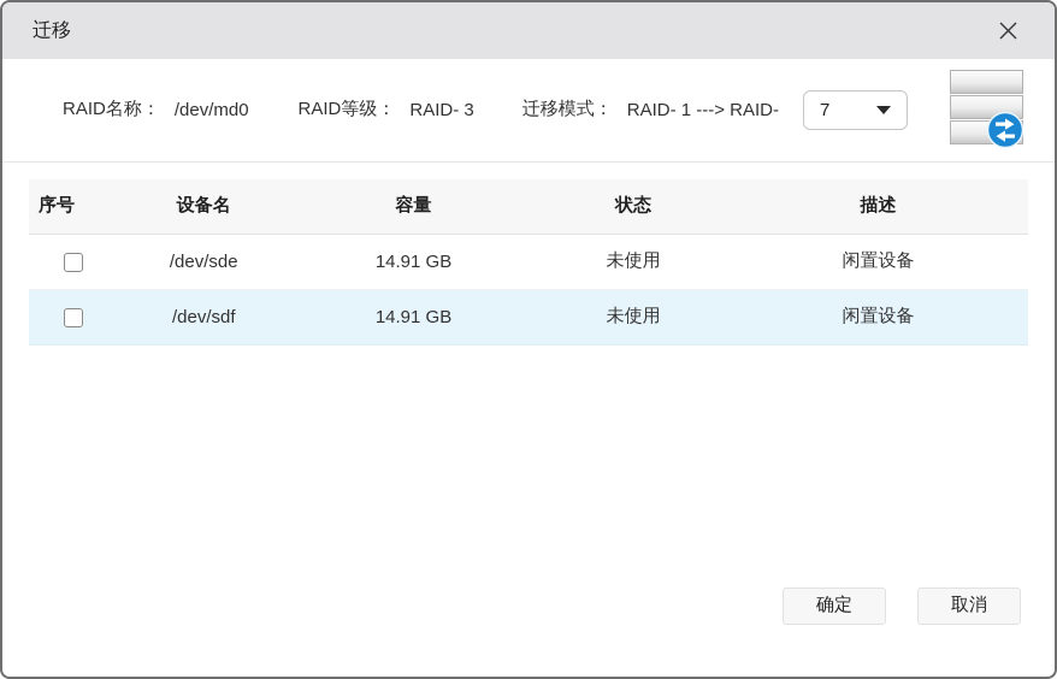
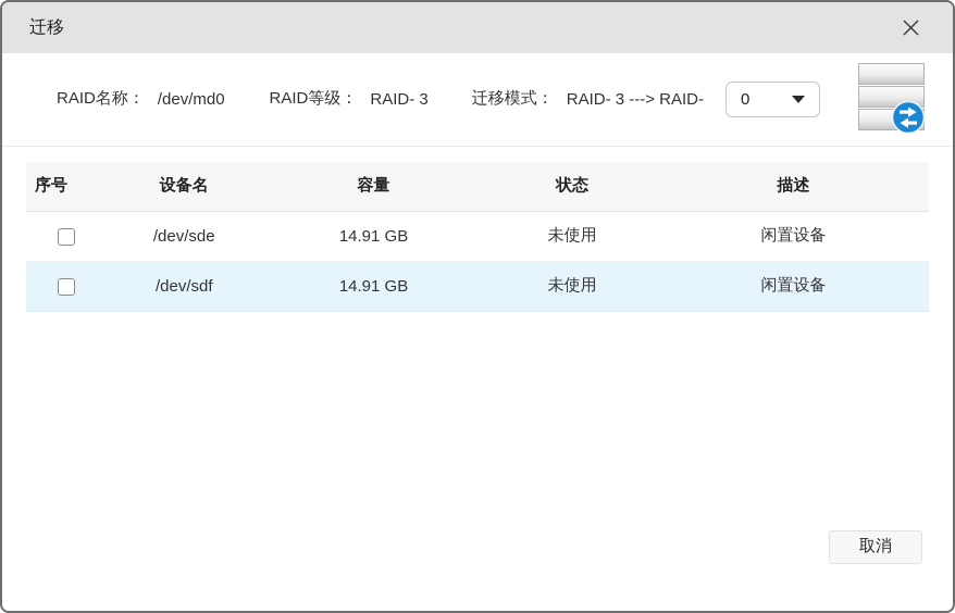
  迁移
  RAID名称：
  /dev/md0
  RAID等级：
  RAID- 3
  迁移模式：
- RAID- 1 ---> RAID-
+ RAID- 3 ---> RAID-
- 7
+ 0
  序号	设备名	容量	状态	描述
  	/dev/sde	14.91 GB	未使用	闲置设备
  	/dev/sdf	14.91 GB	未使用	闲置设备
- 确定
  取消
